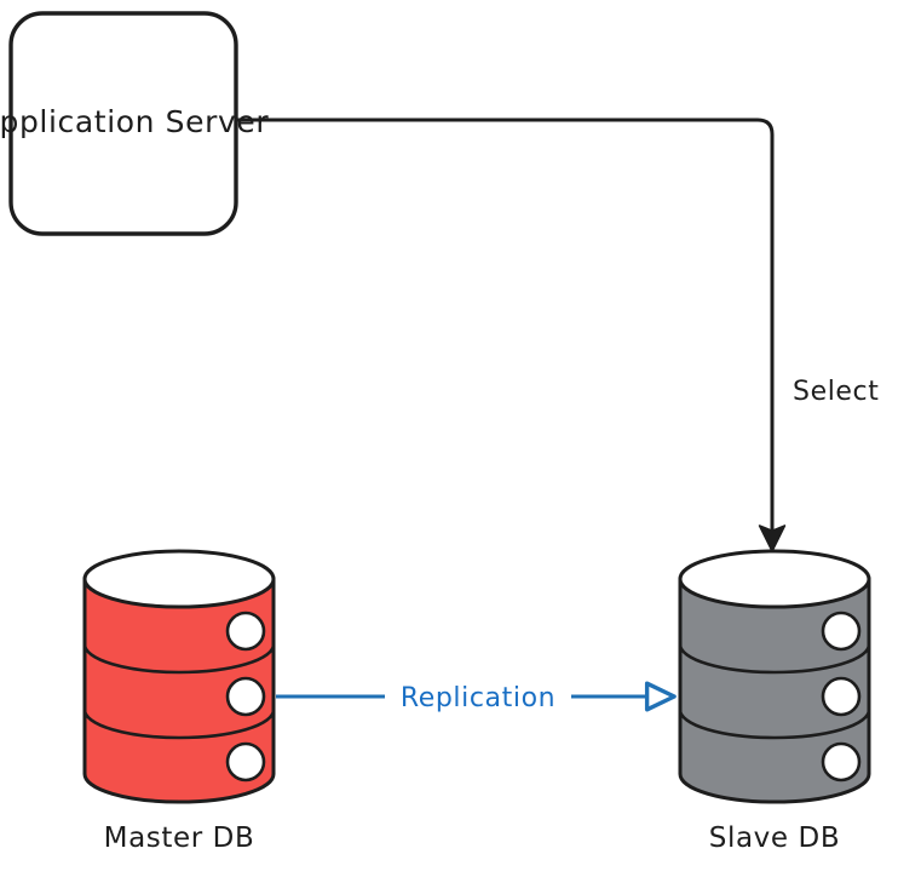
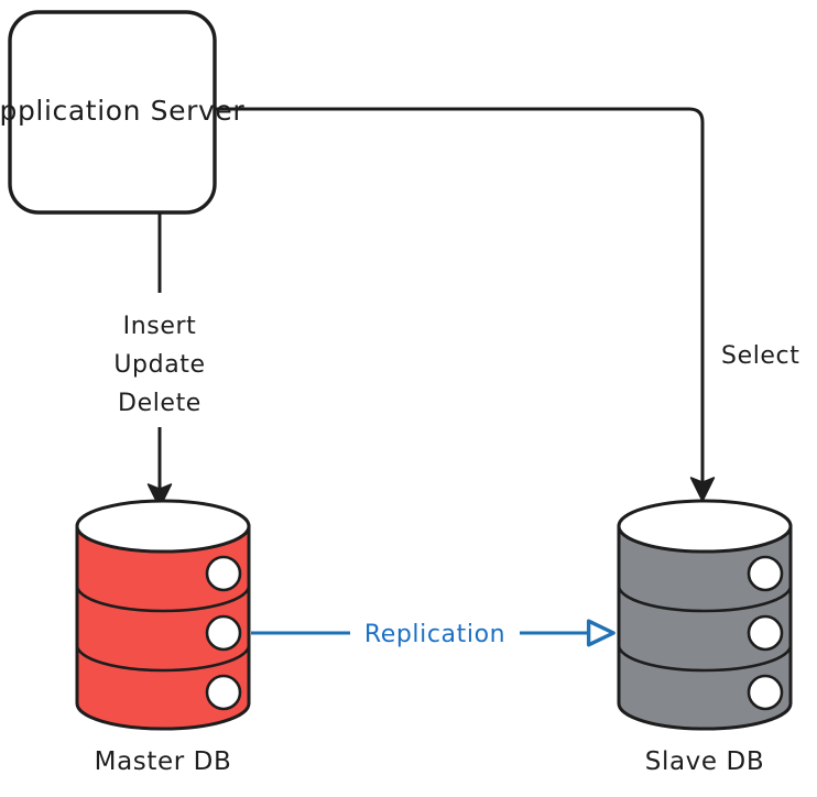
  pplication Serv
  Select
+ Insert
+ Update
+ Delete
  Master DB
  Slave DB
  Replication
